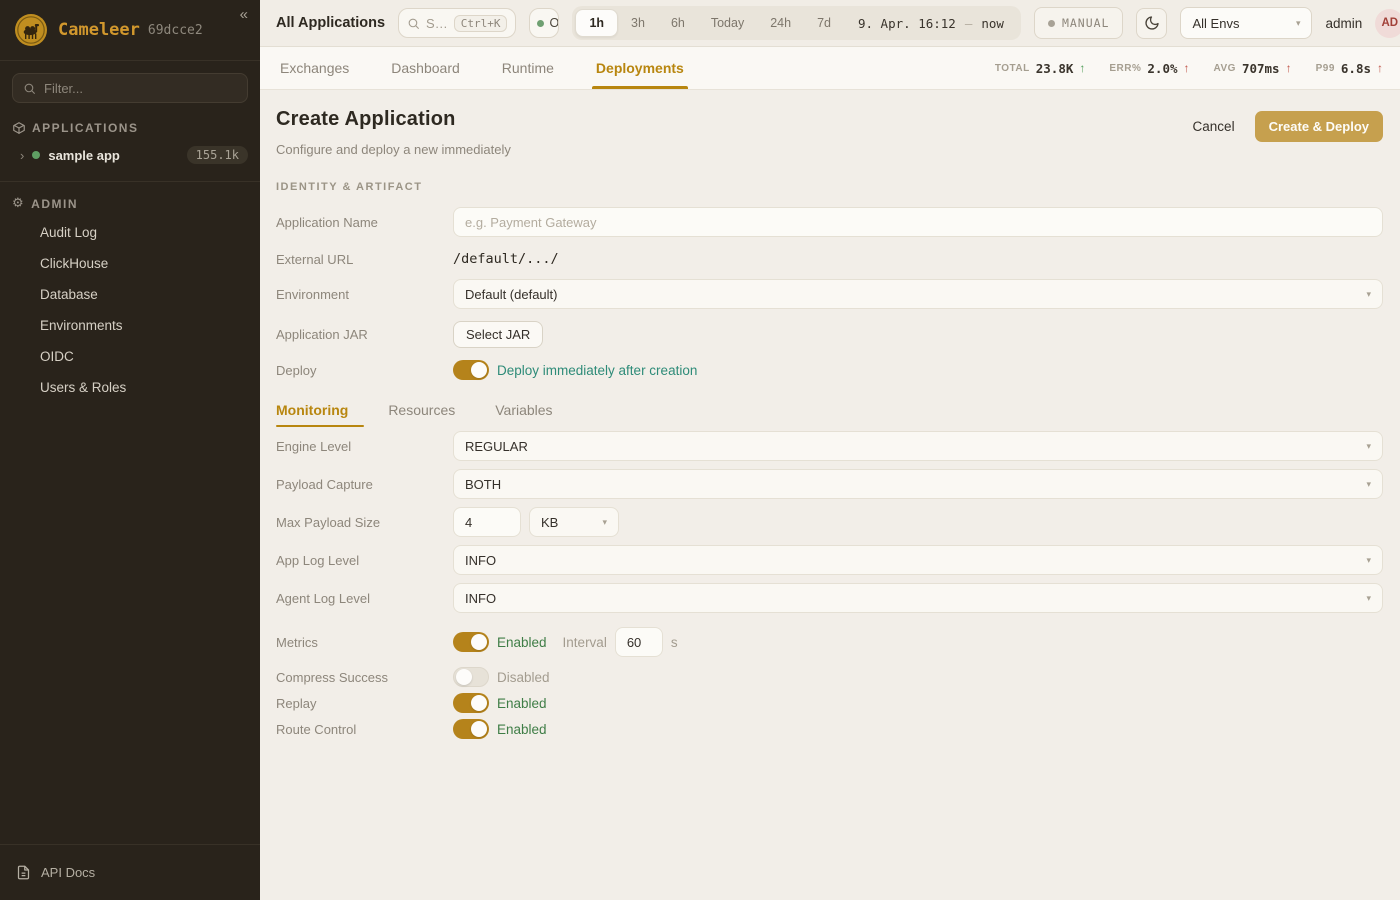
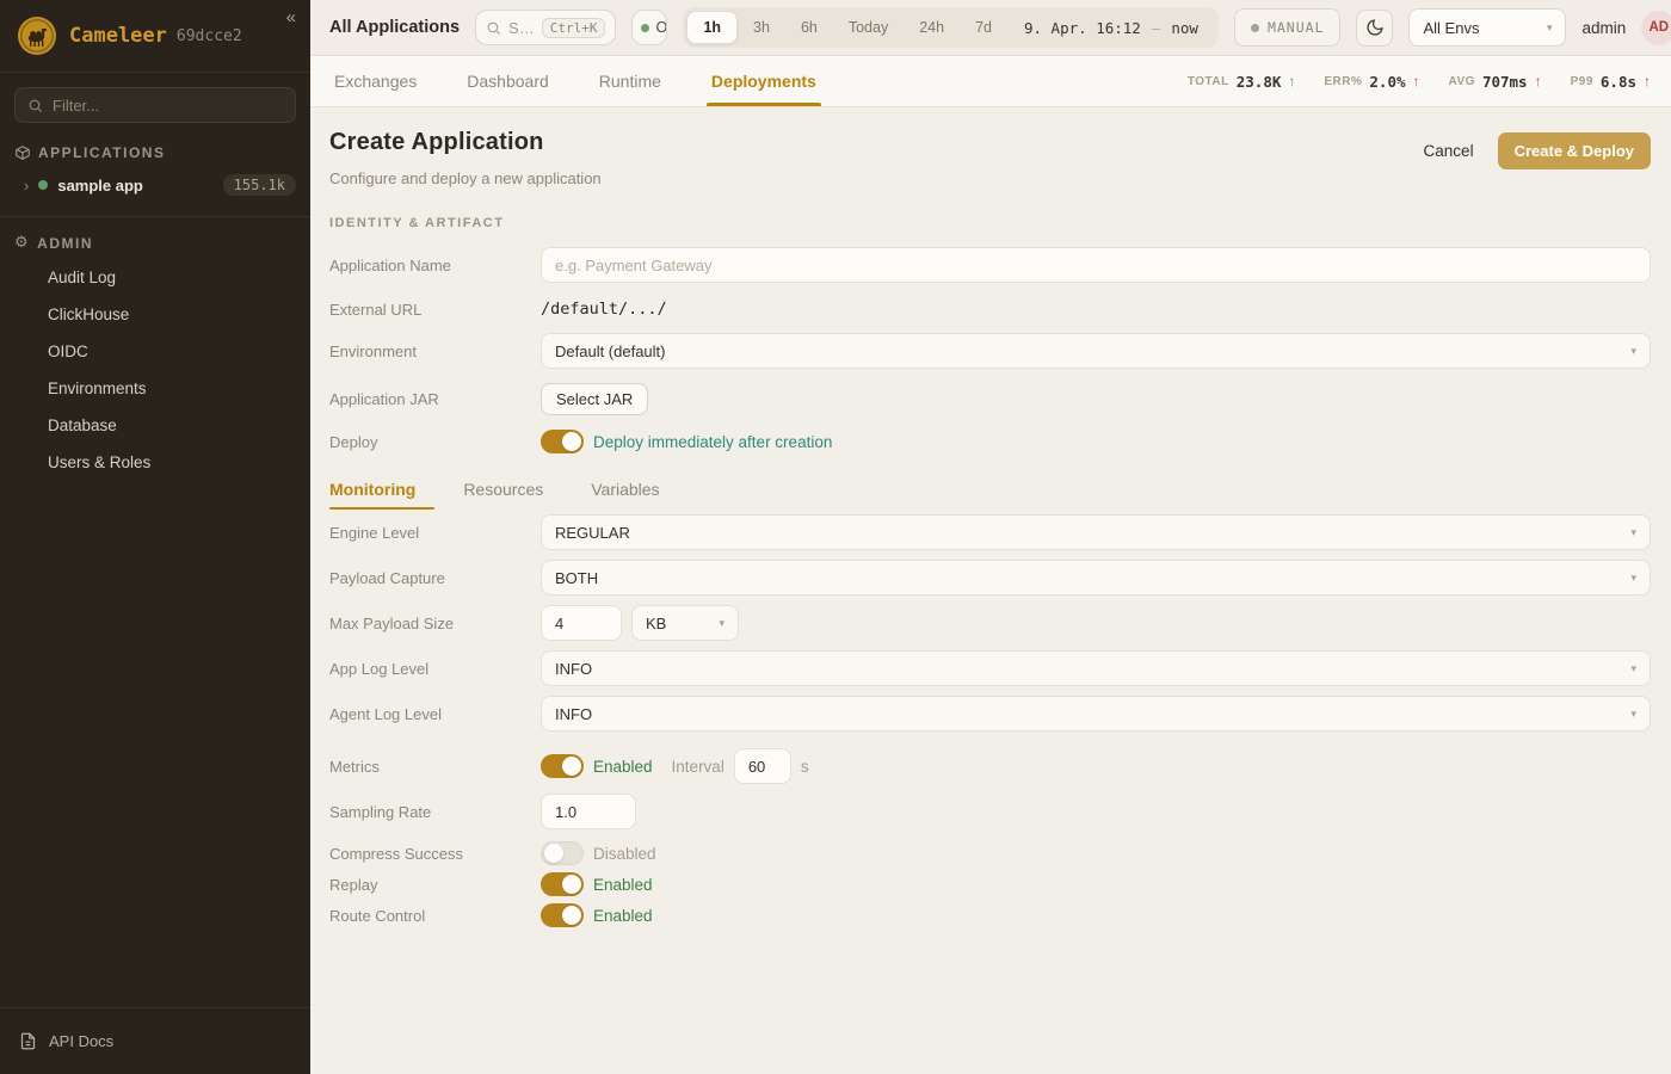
  Cameleer
  69dcce2
  «
  Filter...
  APPLICATIONS
  ›
  sample app
  155.1k
  ⚙
  ADMIN
  Audit Log
  ClickHouse
- Database
+ OIDC
  Environments
- OIDC
+ Database
  Users & Roles
  API Docs
  All Applications
  S…
  Ctrl+K
  O
  1h
  3h
  6h
  Today
  24h
  7d
  9. Apr. 16:12
  –
  now
  MANUAL
  All Envs
  ▾
  admin
  AD
  Exchanges
  Dashboard
  Runtime
  Deployments
  TOTAL
  23.8K
  ↑
  ERR%
  2.0%
  ↑
  AVG
  707ms
  ↑
  P99
  6.8s
  ↑
  Create Application
- Configure and deploy a new immediately
+ Configure and deploy a new application
  Cancel
  Create & Deploy
  IDENTITY & ARTIFACT
  Application Name
  e.g. Payment Gateway
  External URL
  /default/.../
  Environment
  Default (default)
  ▾
  Application JAR
  Select JAR
  Deploy
  Deploy immediately after creation
  Monitoring
  Resources
  Variables
  Engine Level
  REGULAR
  ▾
  Payload Capture
  BOTH
  ▾
  Max Payload Size
  4
  KB
  ▾
  App Log Level
  INFO
  ▾
  Agent Log Level
  INFO
  ▾
  Metrics
  Enabled
  Interval
  60
  s
+ Sampling Rate
+ 1.0
  Compress Success
  Disabled
  Replay
  Enabled
  Route Control
  Enabled
